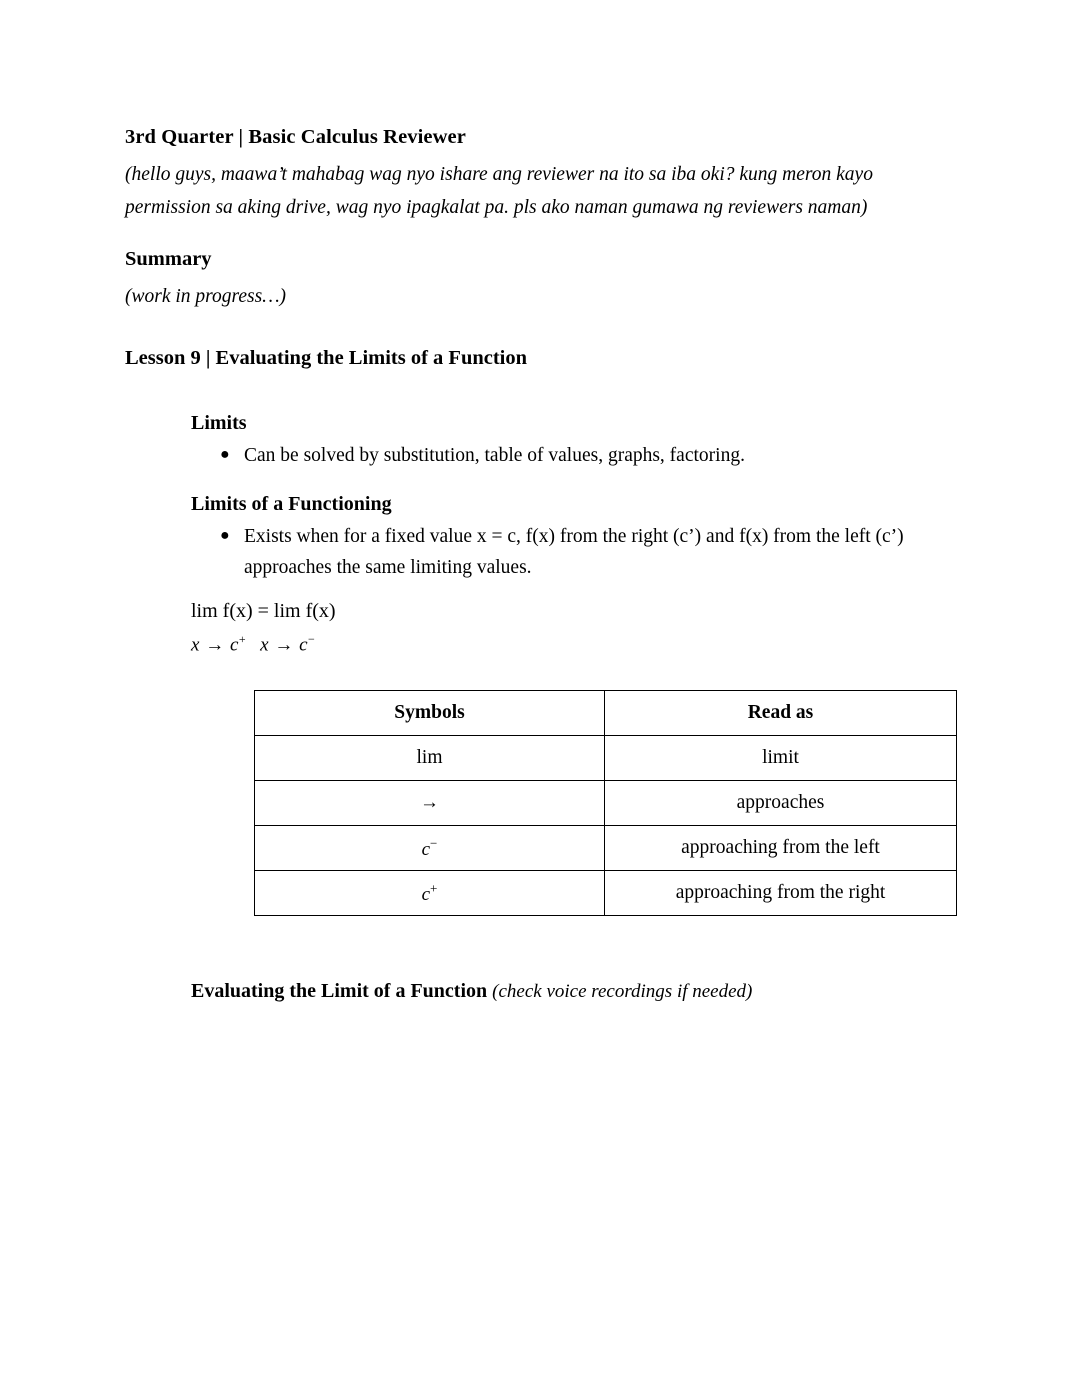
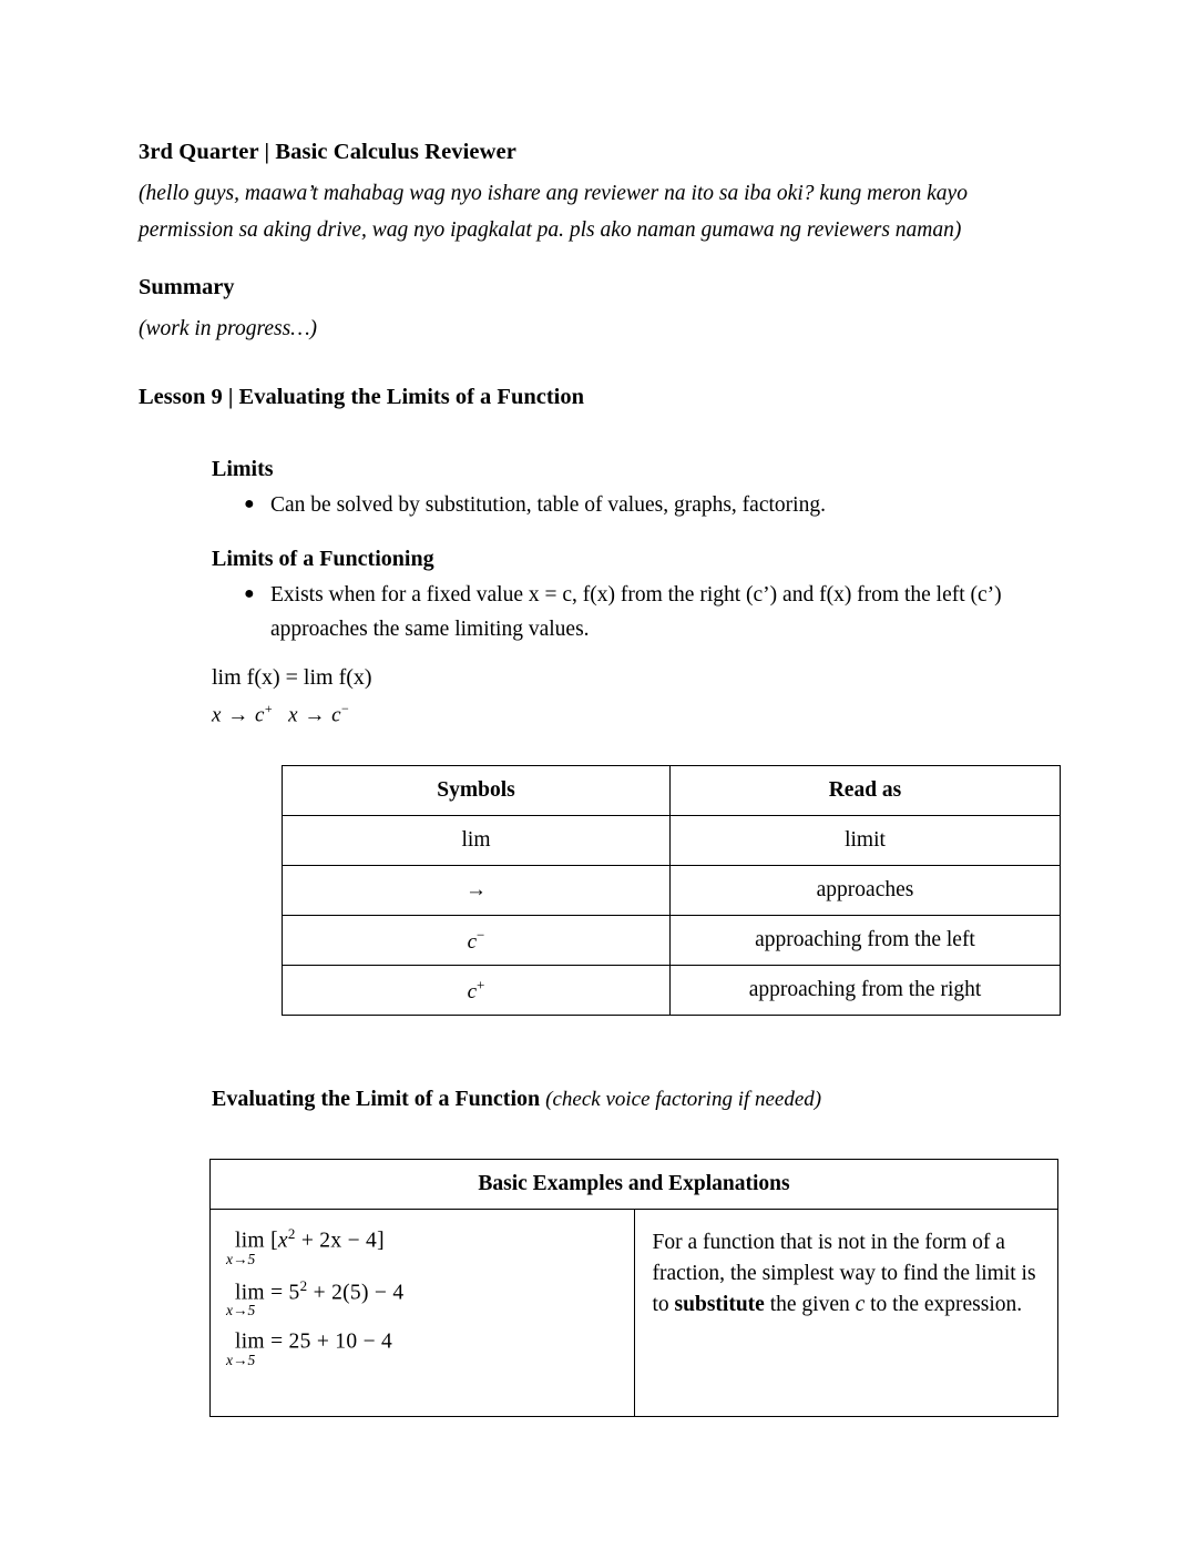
  3rd Quarter | Basic Calculus Reviewer
  (hello guys, maawa’t mahabag wag nyo ishare ang reviewer na ito sa iba oki? kung meron kayo permission sa aking drive, wag nyo ipagkalat pa. pls ako naman gumawa ng reviewers naman)
  Summary
  (work in progress…)
  Lesson 9 | Evaluating the Limits of a Function
  Limits
  ●
  Can be solved by substitution, table of values, graphs, factoring.
  Limits of a Functioning
  ●
  Exists when for a fixed value x = c, f(x) from the right (c’) and f(x) from the left (c’) approaches the same limiting values.
  lim f(x) = lim f(x)
  x → c+ x → c−
  Symbols	Read as
  lim	limit
  →	approaches
  c−	approaching from the left
  c+	approaching from the right
- Evaluating the Limit of a Function (check voice recordings if needed)
+ Evaluating the Limit of a Function (check voice factoring if needed)
+ Basic Examples and Explanations
+ lim [x2 + 2x − 4] x→5 lim = 52 + 2(5) − 4 x→5 lim = 25 + 10 − 4 x→5	For a function that is not in the form of a fraction, the simplest way to find the limit is to substitute the given c to the expression.
